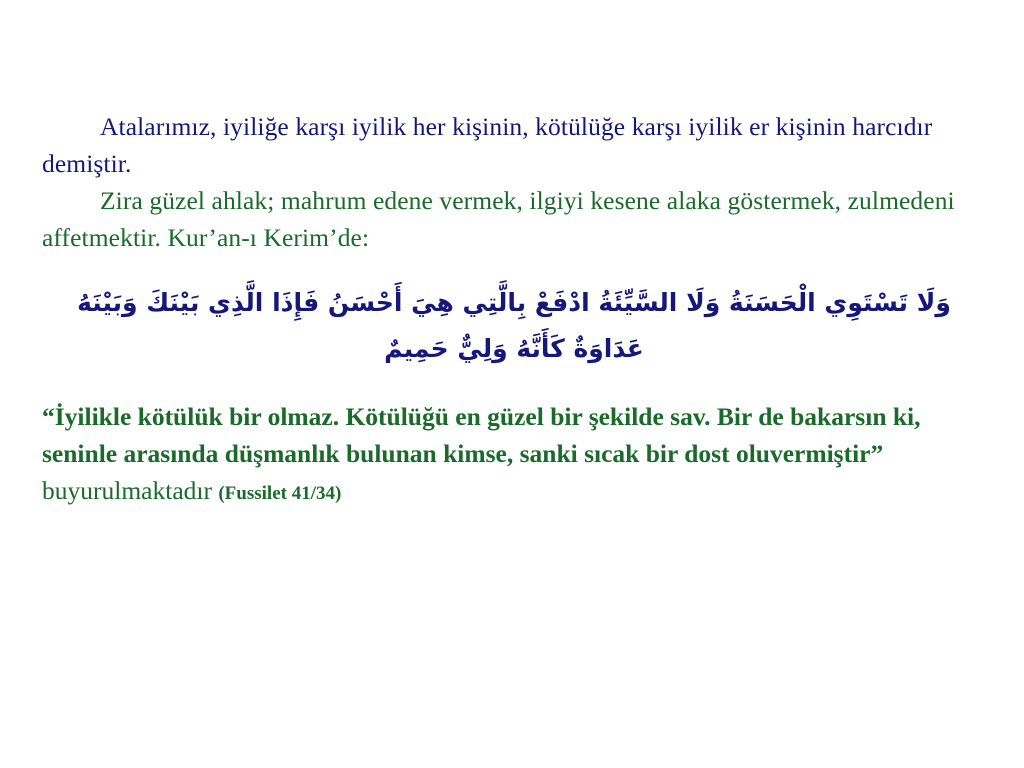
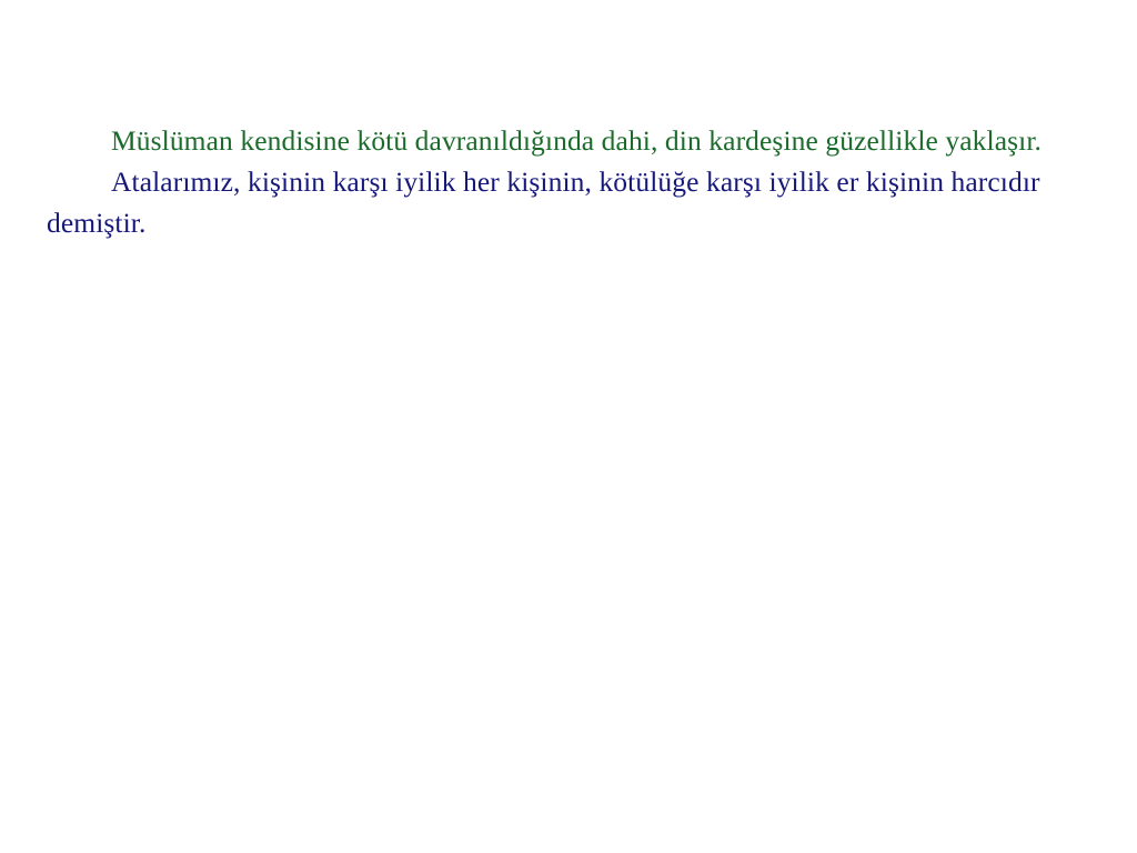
+ Müslüman kendisine kötü davranıldığında dahi, din kardeşine güzellikle yaklaşır.
- Atalarımız, iyiliğe karşı iyilik her kişinin, kötülüğe karşı iyilik er kişinin harcıdır demiştir.
+ Atalarımız, kişinin karşı iyilik her kişinin, kötülüğe karşı iyilik er kişinin harcıdır demiştir.
- Zira güzel ahlak; mahrum edene vermek, ilgiyi kesene alaka göstermek, zulmedeni affetmektir. Kur’an-ı Kerim’de:
- وَلَا تَسْتَوِي الْحَسَنَةُ وَلَا السَّيِّئَةُ ادْفَعْ بِالَّتِي هِيَ أَحْسَنُ فَإِذَا الَّذِي بَيْنَكَ وَبَيْنَهُ عَدَاوَةٌ كَأَنَّهُ وَلِيٌّ حَمِيمٌ
- “İyilikle kötülük bir olmaz. Kötülüğü en güzel bir şekilde sav. Bir de bakarsın ki, seninle arasında düşmanlık bulunan kimse, sanki sıcak bir dost oluvermiştir” buyurulmaktadır (Fussilet 41/34)
